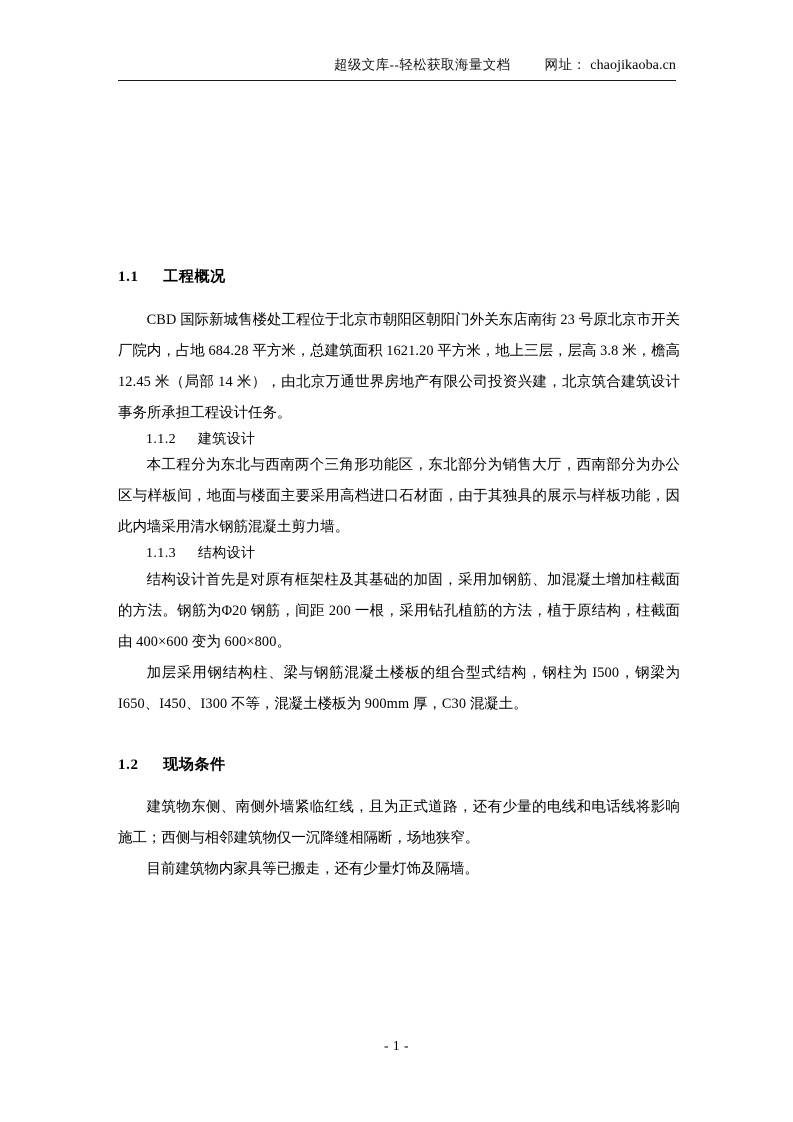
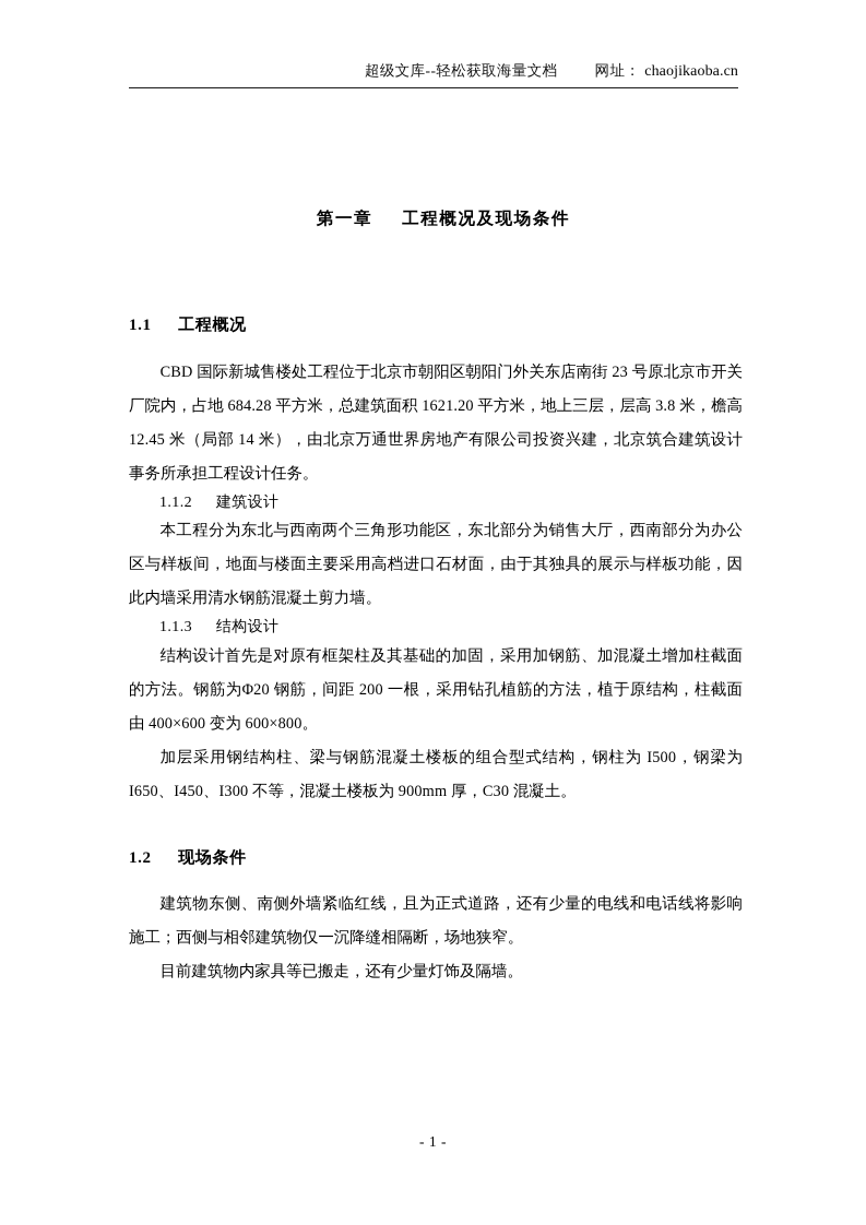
  超级文库--轻松获取海量文档 网址： chaojikaoba.cn
+ 第一章 工程概况及现场条件
  1.1 工程概况
  CBD 国际新城售楼处工程位于北京市朝阳区朝阳门外关东店南街 23 号原北京市开关厂院内，占地 684.28 平方米，总建筑面积 1621.20 平方米，地上三层，层高 3.8 米，檐高 12.45 米（局部 14 米），由北京万通世界房地产有限公司投资兴建，北京筑合建筑设计事务所承担工程设计任务。
  1.1.2 建筑设计
  本工程分为东北与西南两个三角形功能区，东北部分为销售大厅，西南部分为办公区与样板间，地面与楼面主要采用高档进口石材面，由于其独具的展示与样板功能，因此内墙采用清水钢筋混凝土剪力墙。
  1.1.3 结构设计
  结构设计首先是对原有框架柱及其基础的加固，采用加钢筋、加混凝土增加柱截面的方法。钢筋为Φ20 钢筋，间距 200 一根，采用钻孔植筋的方法，植于原结构，柱截面由 400×600 变为 600×800。
  加层采用钢结构柱、梁与钢筋混凝土楼板的组合型式结构，钢柱为 I500，钢梁为 I650、I450、I300 不等，混凝土楼板为 900mm 厚，C30 混凝土。
  1.2 现场条件
  建筑物东侧、南侧外墙紧临红线，且为正式道路，还有少量的电线和电话线将影响施工；西侧与相邻建筑物仅一沉降缝相隔断，场地狭窄。
  目前建筑物内家具等已搬走，还有少量灯饰及隔墙。
  - 1 -
